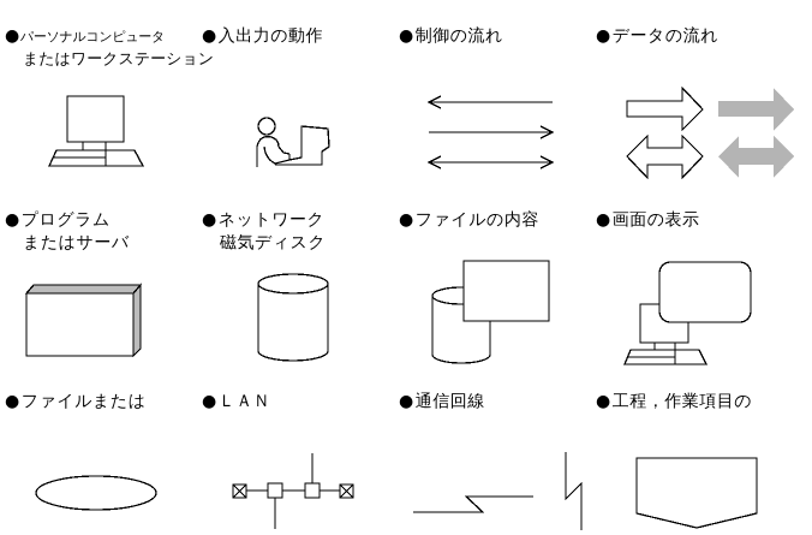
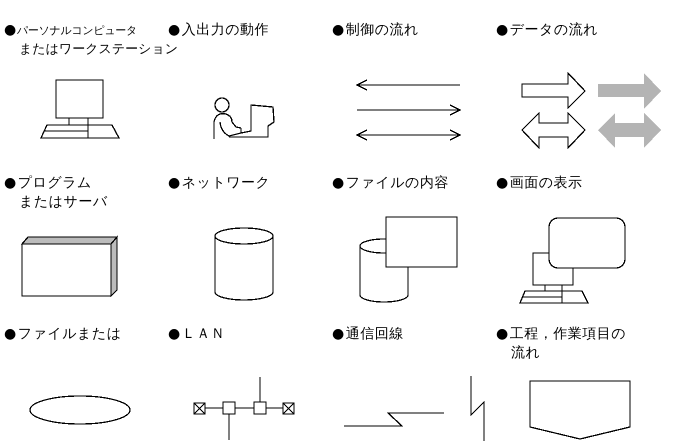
  ●パーソナルコンピュータ
  またはワークステーション
  ●入出力の動作
  ●制御の流れ
  ●データの流れ
  ●プログラム
  またはサーバ
  ●ネットワーク
- 磁気ディスク
  ●ファイルの内容
  ●画面の表示
  ●ファイルまたは
  ●ＬＡＮ
  ●通信回線
  ●工程，作業項目の
+ 流れ
